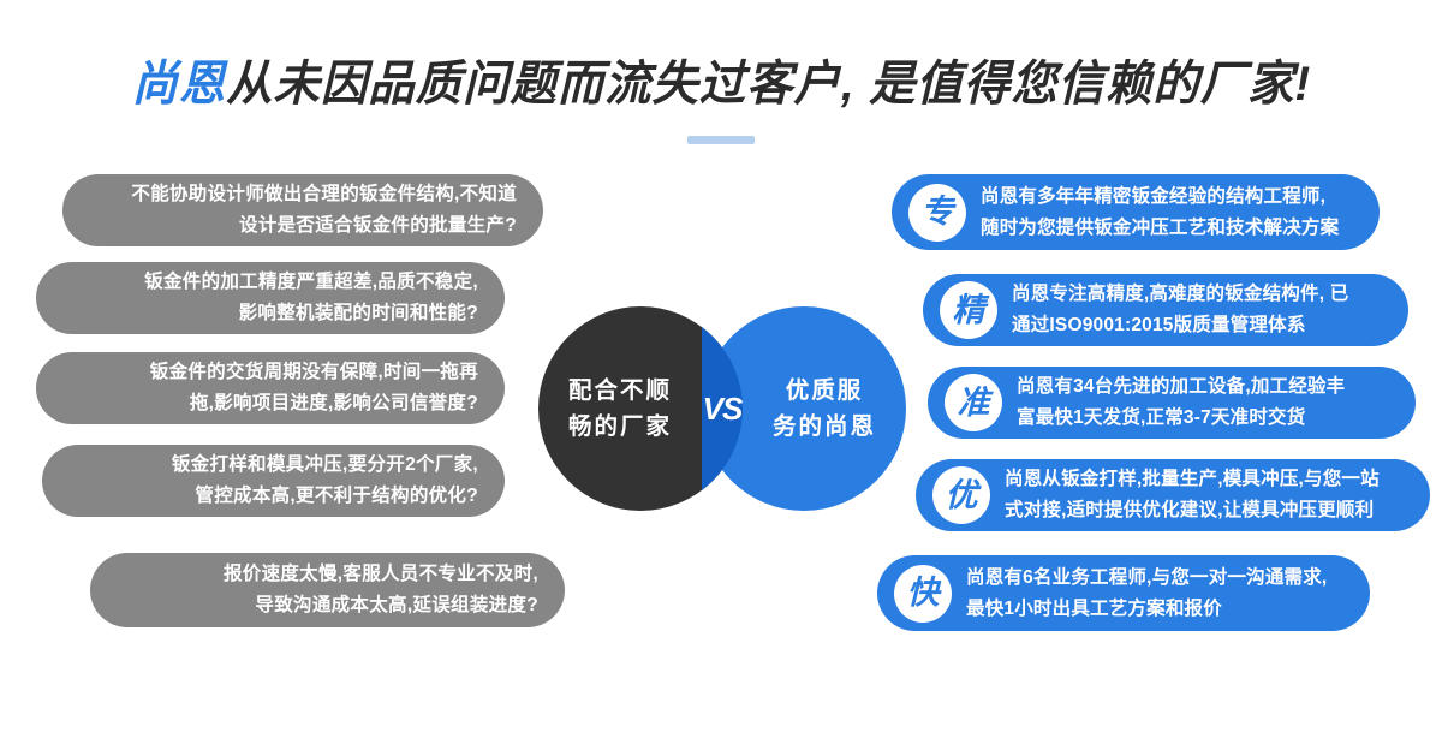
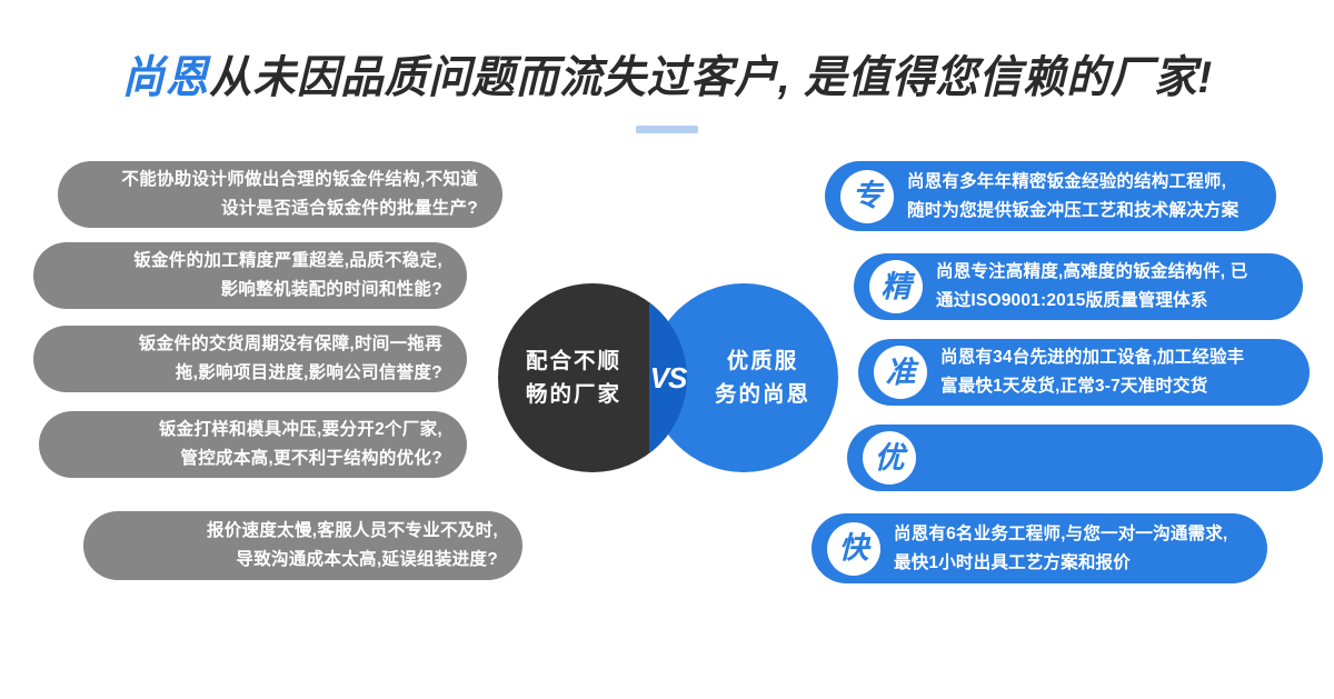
  尚恩从未因品质问题而流失过客户, 是值得您信赖的厂家!
  不能协助设计师做出合理的钣金件结构,不知道
  设计是否适合钣金件的批量生产?
  钣金件的加工精度严重超差,品质不稳定,
  影响整机装配的时间和性能?
  钣金件的交货周期没有保障,时间一拖再
  拖,影响项目进度,影响公司信誉度?
  钣金打样和模具冲压,要分开2个厂家,
  管控成本高,更不利于结构的优化?
  报价速度太慢,客服人员不专业不及时,
  导致沟通成本太高,延误组装进度?
  配合不顺
  畅的厂家
  优质服
  务的尚恩
  VS
  专
  尚恩有多年年精密钣金经验的结构工程师,
  随时为您提供钣金冲压工艺和技术解决方案
  精
  尚恩专注高精度,高难度的钣金结构件, 已
  通过ISO9001:2015版质量管理体系
  准
  尚恩有34台先进的加工设备,加工经验丰
  富最快1天发货,正常3-7天准时交货
  优
- 尚恩从钣金打样,批量生产,模具冲压,与您一站
- 式对接,适时提供优化建议,让模具冲压更顺利
  快
  尚恩有6名业务工程师,与您一对一沟通需求,
  最快1小时出具工艺方案和报价
